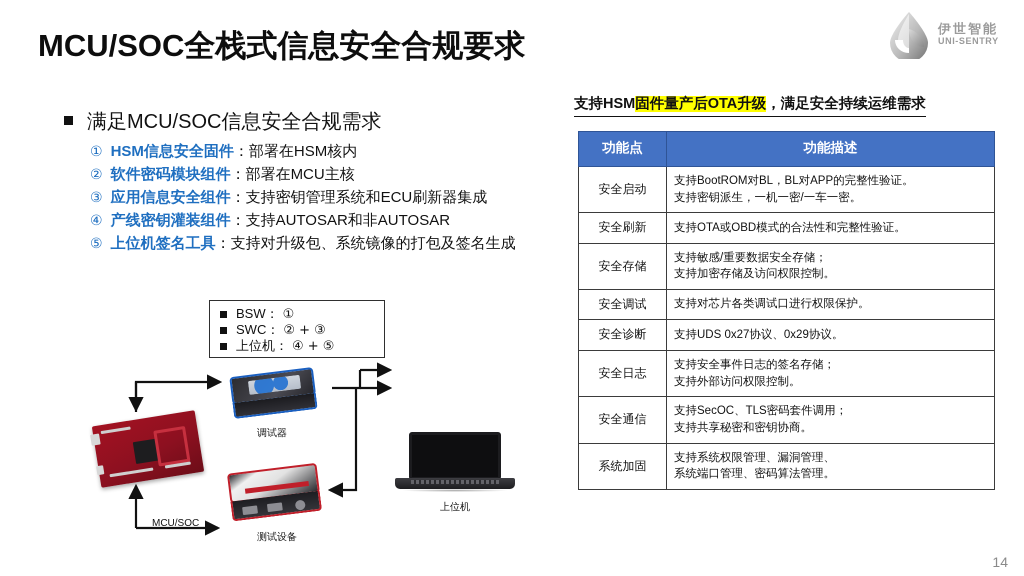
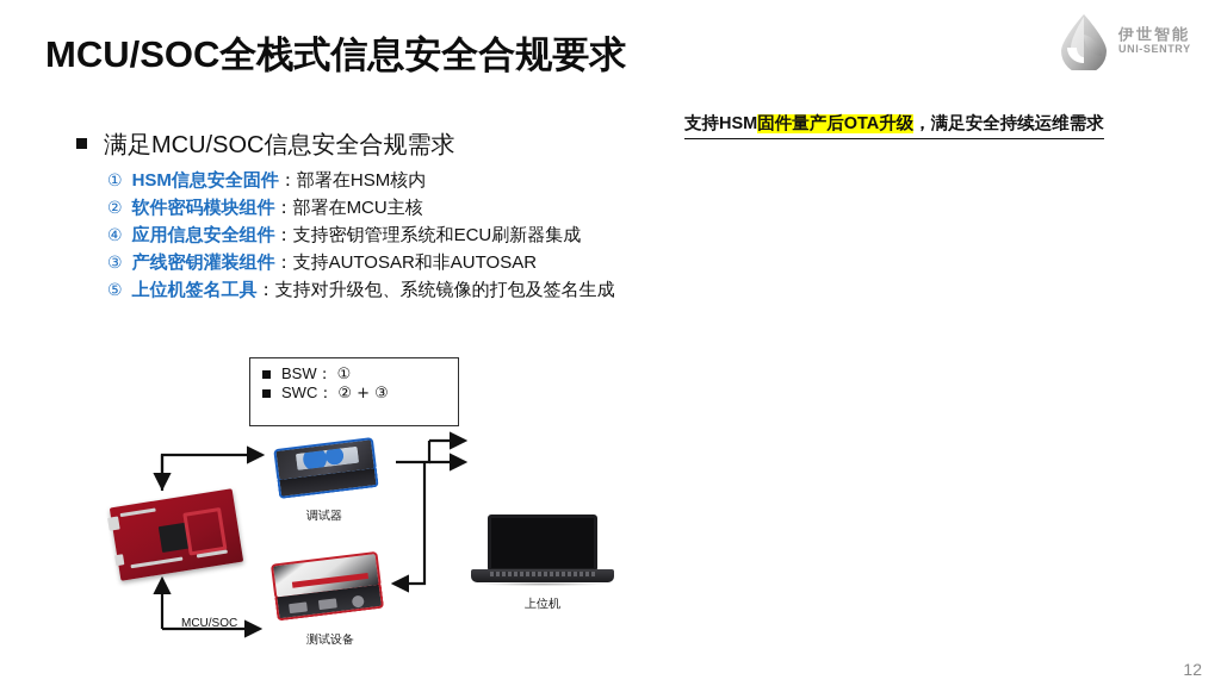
  伊世智能
  UNI-SENTRY
  MCU/SOC全栈式信息安全合规要求
  满足MCU/SOC信息安全合规需求
  ①
  HSM信息安全固件
  ：部署在HSM核内
  ②
  软件密码模块组件
  ：部署在MCU主核
- ③
+ ④
  应用信息安全组件
  ：支持密钥管理系统和ECU刷新器集成
- ④
+ ③
  产线密钥灌装组件
  ：支持AUTOSAR和非AUTOSAR
  ⑤
  上位机签名工具
  ：支持对升级包、系统镜像的打包及签名生成
  BSW：
  ①
  SWC：
  ② + ③
- 上位机：
- ④ + ⑤
  MCU/SOC
  调试器
  测试设备
  上位机
  支持HSM固件量产后OTA升级，满足安全持续运维需求
- 功能点	功能描述
- 安全启动	支持BootROM对BL，BL对APP的完整性验证。 支持密钥派生，一机一密/一车一密。
- 安全刷新	支持OTA或OBD模式的合法性和完整性验证。
- 安全存储	支持敏感/重要数据安全存储； 支持加密存储及访问权限控制。
- 安全调试	支持对芯片各类调试口进行权限保护。
- 安全诊断	支持UDS 0x27协议、0x29协议。
- 安全日志	支持安全事件日志的签名存储； 支持外部访问权限控制。
- 安全通信	支持SecOC、TLS密码套件调用； 支持共享秘密和密钥协商。
- 系统加固	支持系统权限管理、漏洞管理、 系统端口管理、密码算法管理。
- 14
+ 12
